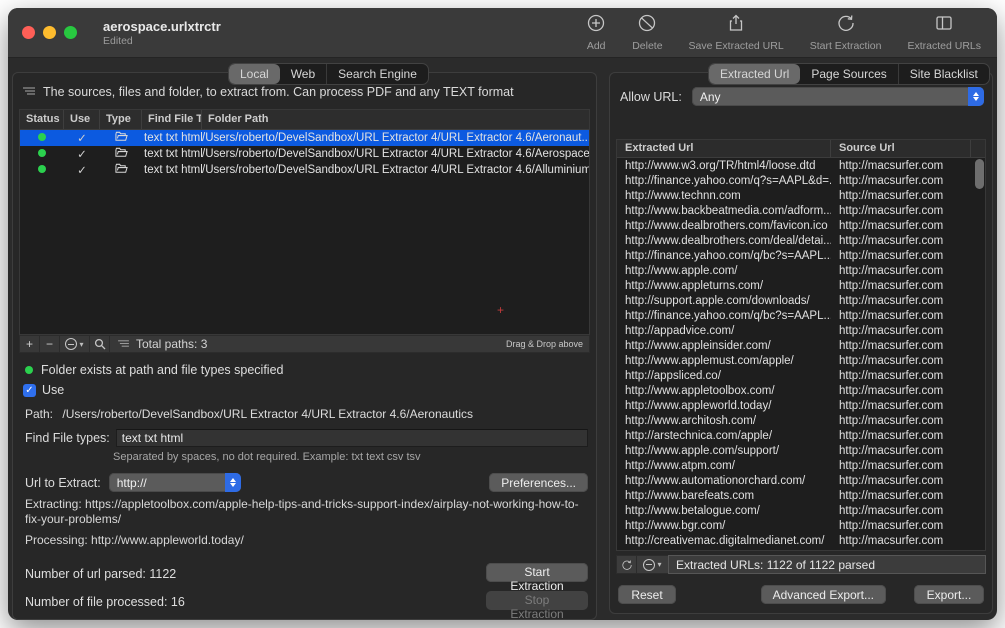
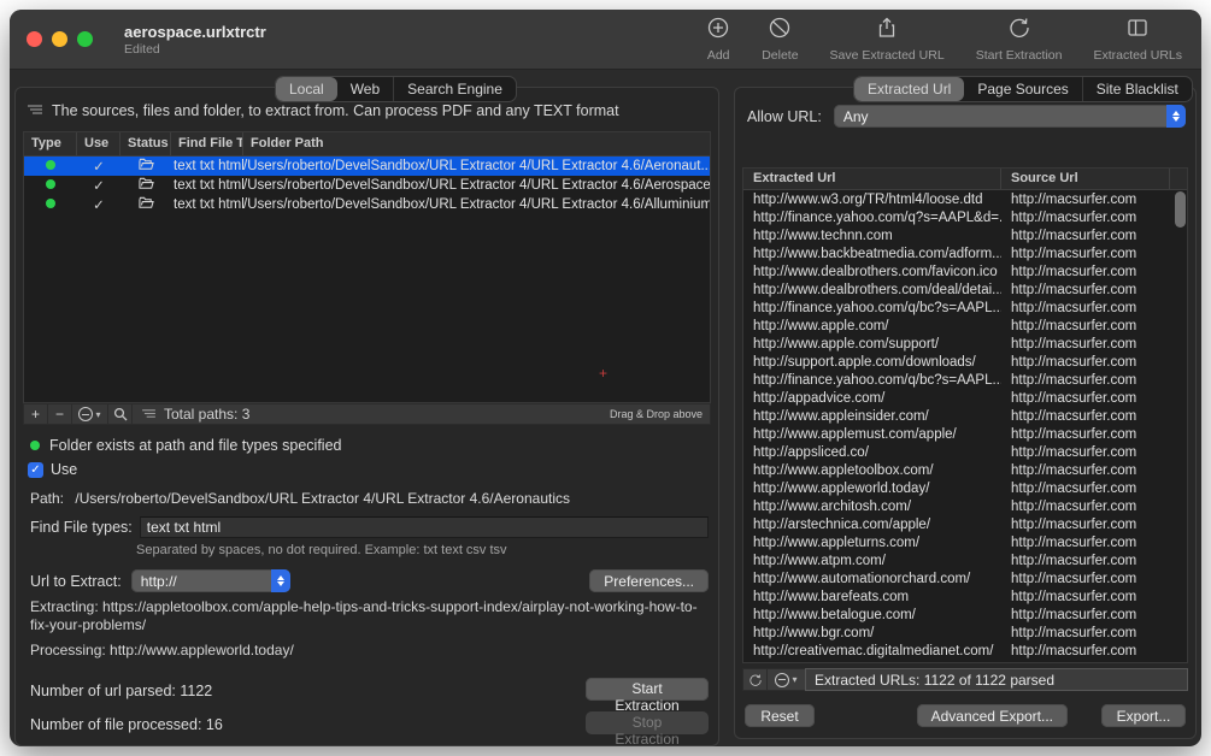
  aerospace.urlxtrctr
  Edited
  Add
  Delete
  Save Extracted URL
  Start Extraction
  Extracted URLs
  Local
  Web
  Search Engine
  Extracted Url
  Page Sources
  Site Blacklist
  The sources, files and folder, to extract from. Can process PDF and any TEXT format
- Status
+ Type
  Use
- Type
+ Status
  Find File T
  Folder Path
  ✓
  text txt html
  /Users/roberto/DevelSandbox/URL Extractor 4/URL Extractor 4.6/Aeronaut..
  ✓
  text txt html
  /Users/roberto/DevelSandbox/URL Extractor 4/URL Extractor 4.6/Aerospace
  ✓
  text txt html
  /Users/roberto/DevelSandbox/URL Extractor 4/URL Extractor 4.6/Alluminium
  +
  +
  −
  ▾
  Total paths: 3
  Drag & Drop above
  Folder exists at path and file types specified
  ✓
  Use
  Path: /Users/roberto/DevelSandbox/URL Extractor 4/URL Extractor 4.6/Aeronautics
  Find File types:
  text txt html
  Separated by spaces, no dot required. Example: txt text csv tsv
  Url to Extract:
  http://
  Preferences...
  Extracting: https://appletoolbox.com/apple-help-tips-and-tricks-support-index/airplay-not-working-how-to-fix-your-problems/
  Processing: http://www.appleworld.today/
  Number of url parsed: 1122
  Number of file processed: 16
  Start Extraction
  Stop Extraction
  Allow URL:
  Any
  Extracted Url
  Source Url
  http://www.w3.org/TR/html4/loose.dtd
  http://macsurfer.com
  http://finance.yahoo.com/q?s=AAPL&d=.
  http://macsurfer.com
  http://www.technn.com
  http://macsurfer.com
  http://www.backbeatmedia.com/adform..
  http://macsurfer.com
  http://www.dealbrothers.com/favicon.ico
  http://macsurfer.com
  http://www.dealbrothers.com/deal/detai..
  http://macsurfer.com
  http://finance.yahoo.com/q/bc?s=AAPL..
  http://macsurfer.com
  http://www.apple.com/
  http://macsurfer.com
- http://www.appleturns.com/
+ http://www.apple.com/support/
  http://macsurfer.com
  http://support.apple.com/downloads/
  http://macsurfer.com
  http://finance.yahoo.com/q/bc?s=AAPL..
  http://macsurfer.com
  http://appadvice.com/
  http://macsurfer.com
  http://www.appleinsider.com/
  http://macsurfer.com
  http://www.applemust.com/apple/
  http://macsurfer.com
  http://appsliced.co/
  http://macsurfer.com
  http://www.appletoolbox.com/
  http://macsurfer.com
  http://www.appleworld.today/
  http://macsurfer.com
  http://www.architosh.com/
  http://macsurfer.com
  http://arstechnica.com/apple/
  http://macsurfer.com
- http://www.apple.com/support/
+ http://www.appleturns.com/
  http://macsurfer.com
  http://www.atpm.com/
  http://macsurfer.com
  http://www.automationorchard.com/
  http://macsurfer.com
  http://www.barefeats.com
  http://macsurfer.com
  http://www.betalogue.com/
  http://macsurfer.com
  http://www.bgr.com/
  http://macsurfer.com
  http://creativemac.digitalmedianet.com/
  http://macsurfer.com
  ▾
  Extracted URLs: 1122 of 1122 parsed
  Reset
  Advanced Export...
  Export...
